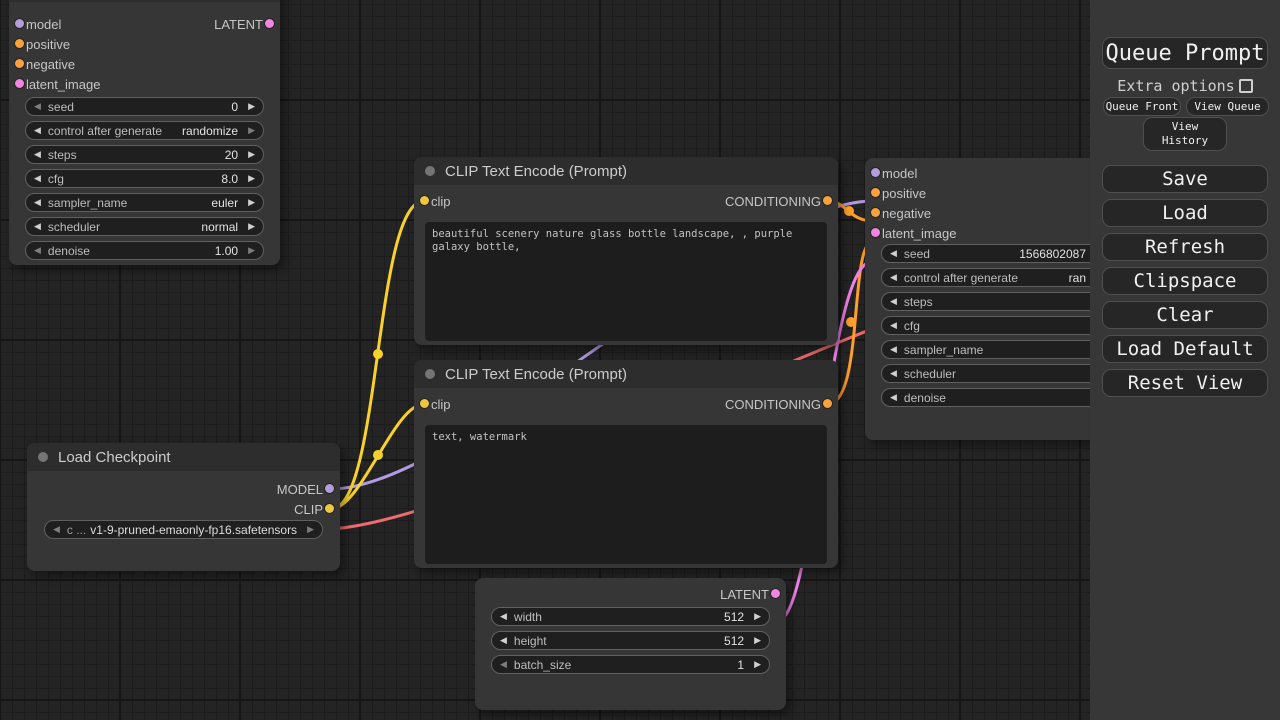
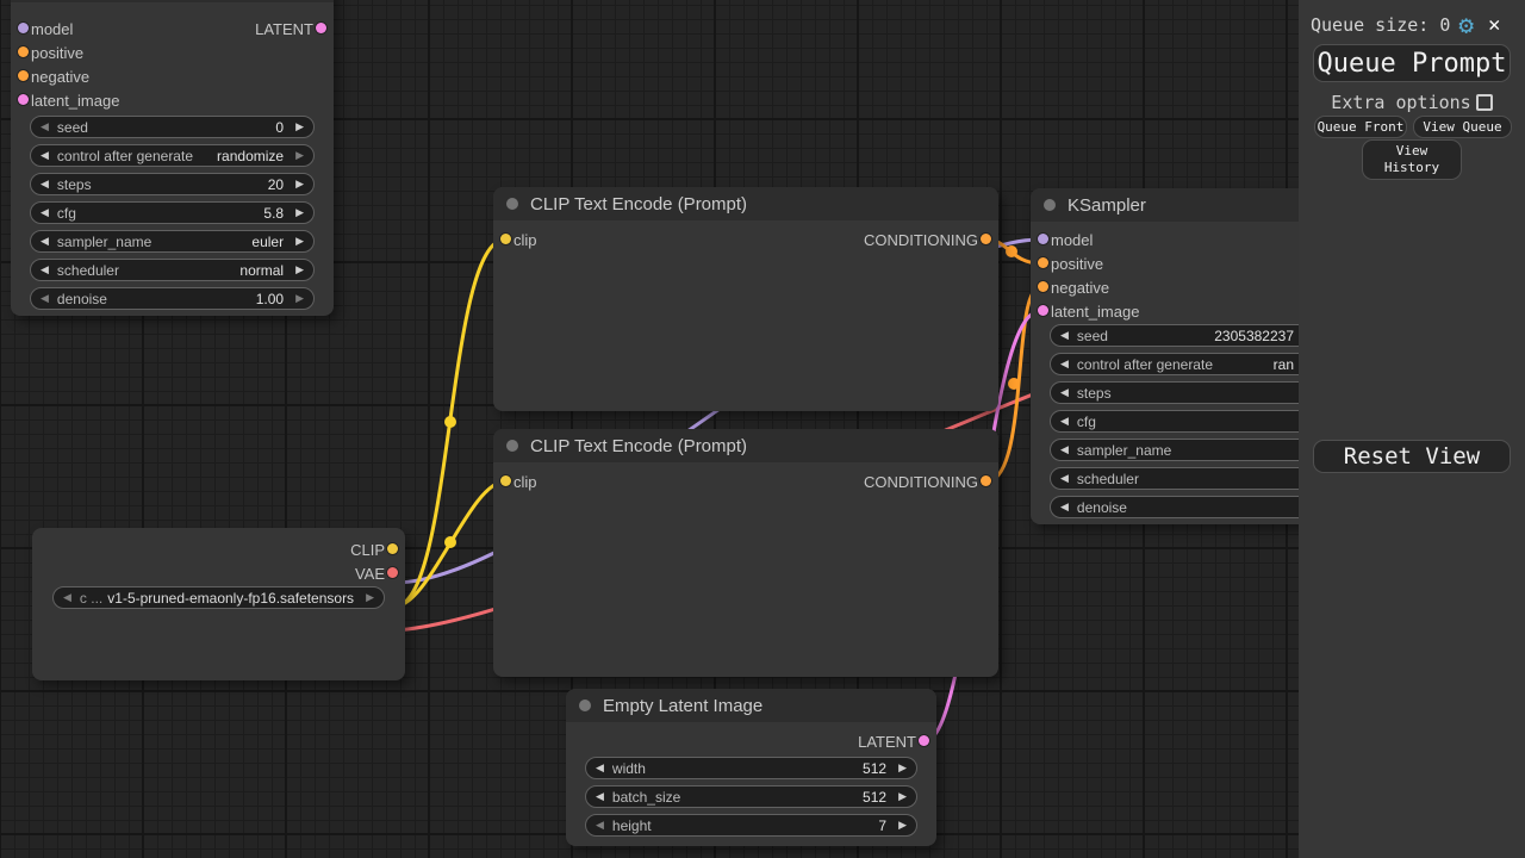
  model
  LATENT
  positive
  negative
  latent_image
  ◀
  seed
  0
  ▶
  ◀
  control after generate
  randomize
  ▶
  ◀
  steps
  20
  ▶
  ◀
  cfg
- 8.0
+ 5.8
  ▶
  ◀
  sampler_name
  euler
  ▶
  ◀
  scheduler
  normal
  ▶
  ◀
  denoise
  1.00
  ▶
  CLIP Text Encode (Prompt)
  clip
  CONDITIONING
- beautiful scenery nature glass bottle landscape, , purple galaxy bottle,
  CLIP Text Encode (Prompt)
  clip
  CONDITIONING
- text, watermark
- Load Checkpoint
- MODEL
  CLIP
+ VAE
  ◀
  c ...
- v1-9-pruned-emaonly-fp16.safetensors
+ v1-5-pruned-emaonly-fp16.safetensors
  ▶
+ KSampler
  model
  positive
  negative
  latent_image
  ◀
  seed
- 1566802087
+ 2305382237
  ◀
  control after generate
  ran
  ◀
  steps
  ◀
  cfg
  ◀
  sampler_name
  ◀
  scheduler
  ◀
  denoise
+ Empty Latent Image
  LATENT
  ◀
  width
  512
  ▶
  ◀
- height
+ batch_size
  512
  ▶
  ◀
- batch_size
+ height
- 1
+ 7
  ▶
+ Queue size: 0
+ ⚙
+ ✕
  Queue Prompt
  Extra options
  Queue Front
  View Queue
  View History
- Save
- Load
- Refresh
- Clipspace
- Clear
- Load Default
  Reset View
